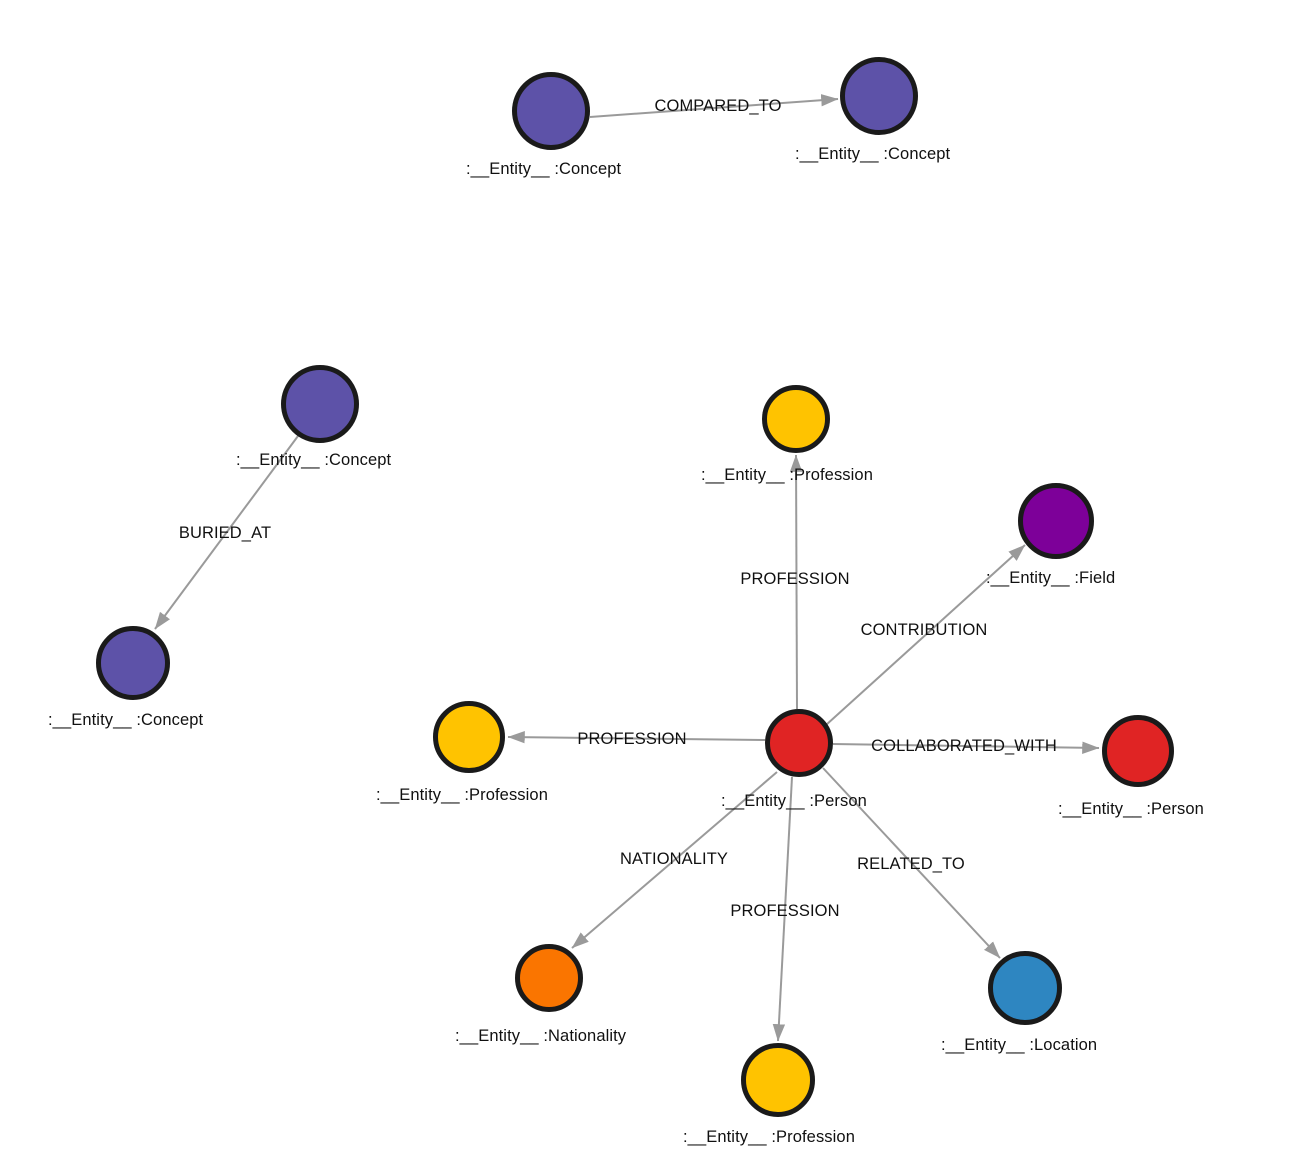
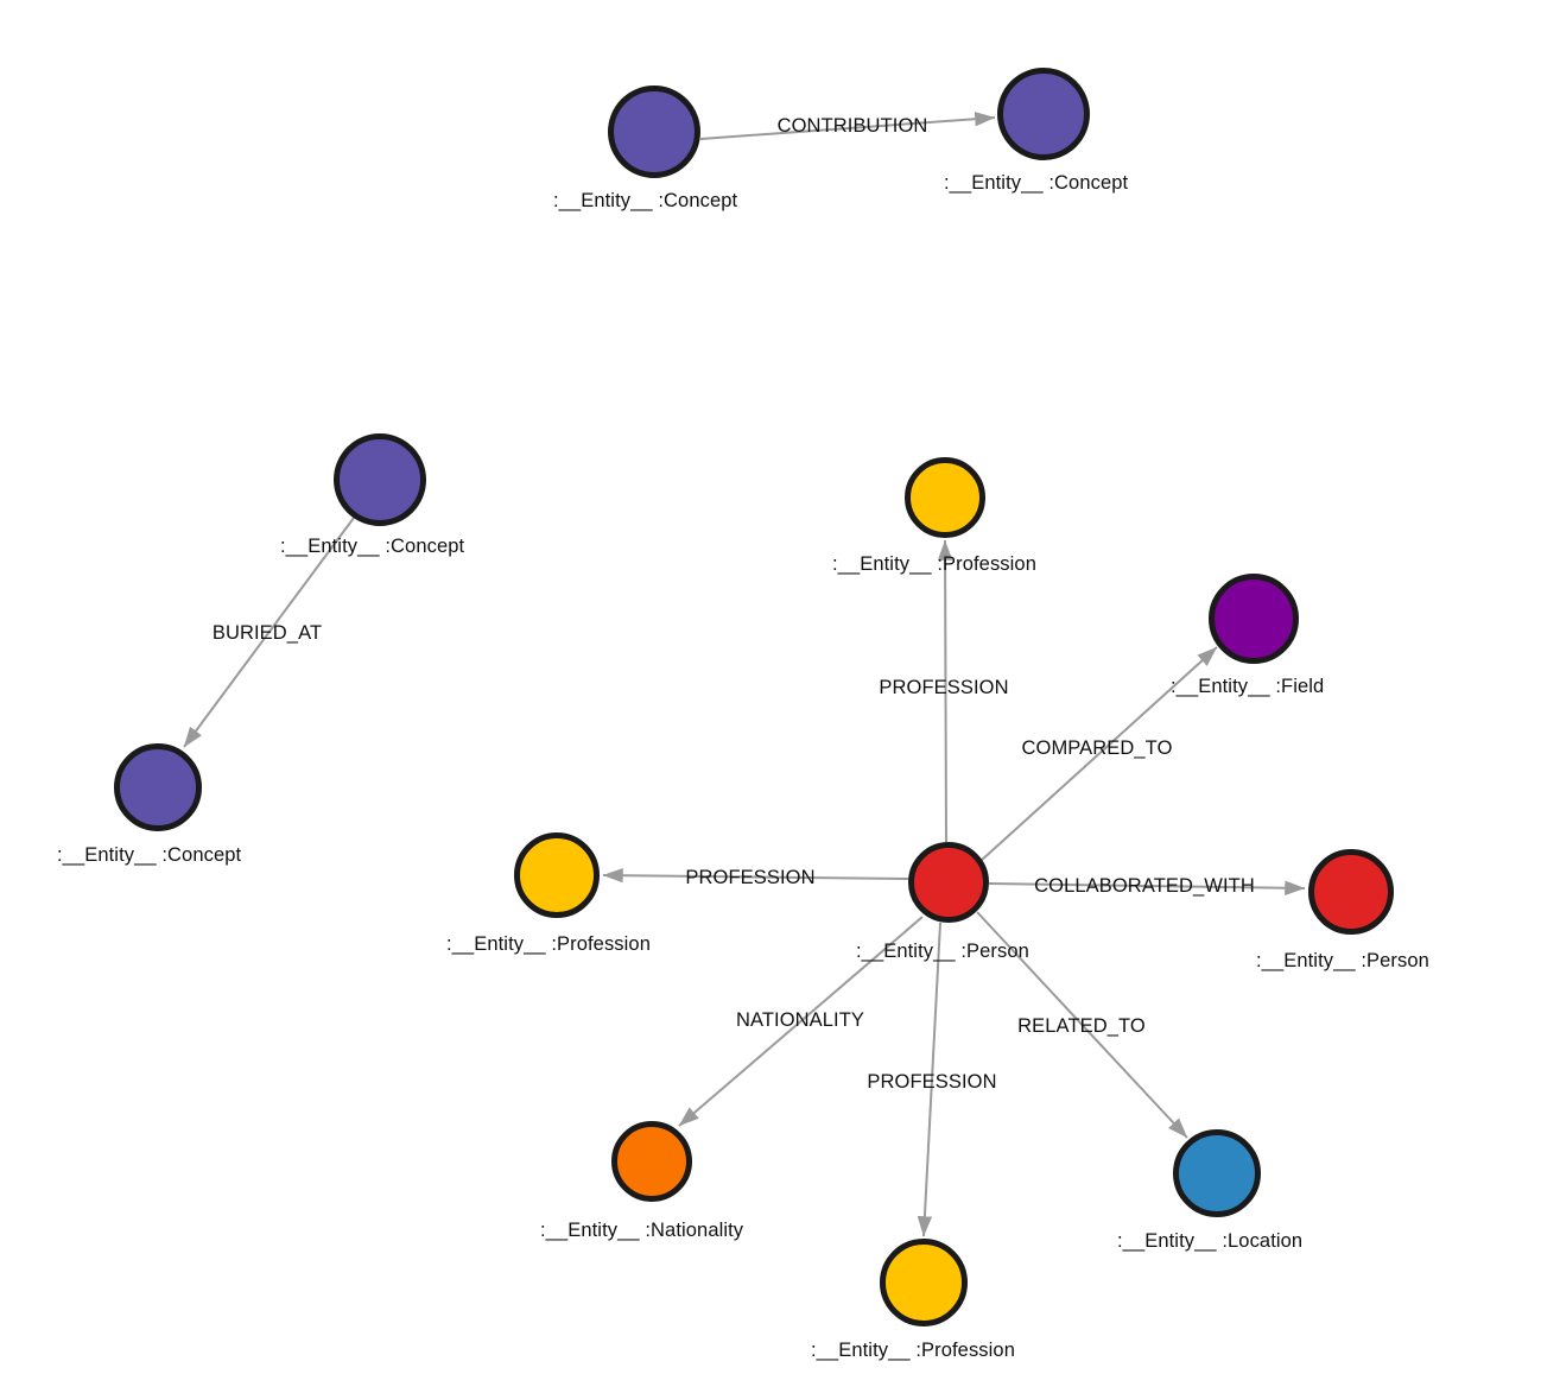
  :__Entity__ :Concept
  :__Entity__ :Concept
  :__Entity__ :Concept
  :__Entity__ :Concept
  :__Entity__ :Profession
  :__Entity__ :Field
  :__Entity__ :Profession
  :__Entity__ :Person
  :__Entity__ :Person
  :__Entity__ :Nationality
  :__Entity__ :Location
  :__Entity__ :Profession
- COMPARED_TO
+ CONTRIBUTION
  BURIED_AT
  PROFESSION
- CONTRIBUTION
+ COMPARED_TO
  PROFESSION
  COLLABORATED_WITH
  NATIONALITY
  PROFESSION
  RELATED_TO
